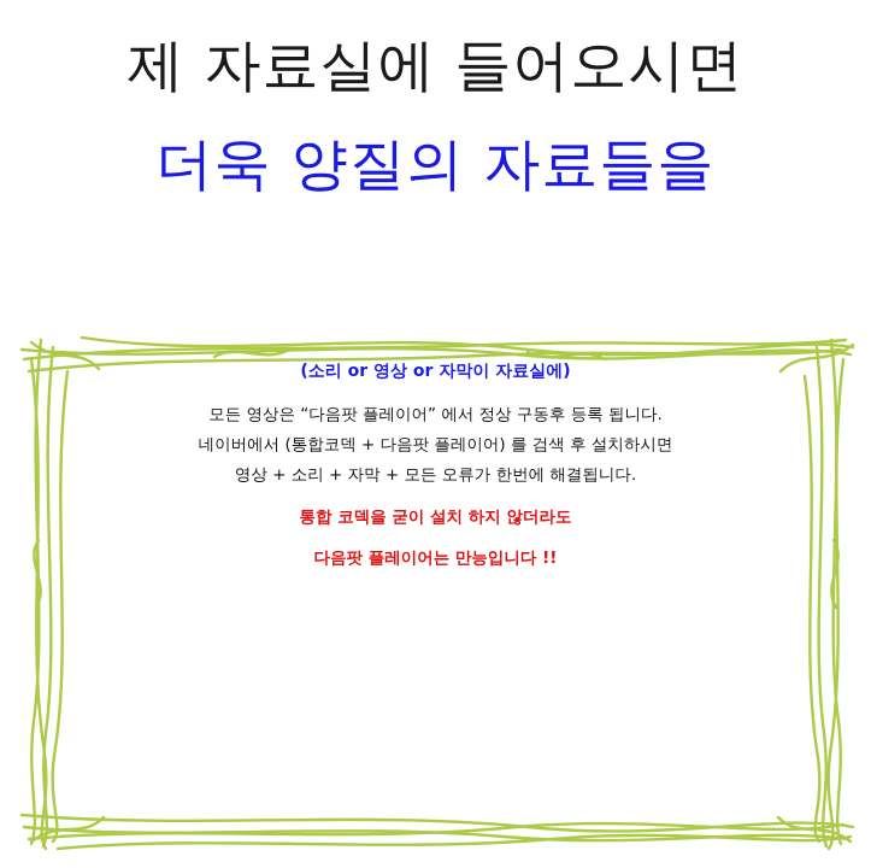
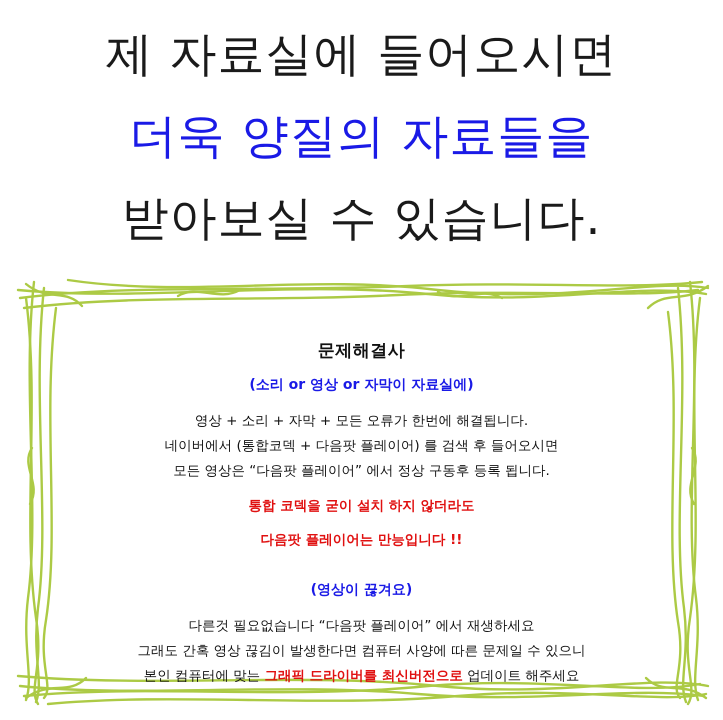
  제 자료실에 들어오시면
  더욱 양질의 자료들을
+ 받아보실 수 있습니다.
+ 문제해결사
  (소리 or 영상 or 자막이 자료실에)
- 모든 영상은 “다음팟 플레이어” 에서 정상 구동후 등록 됩니다.
+ 영상 + 소리 + 자막 + 모든 오류가 한번에 해결됩니다.
- 네이버에서 (통합코덱 + 다음팟 플레이어) 를 검색 후 설치하시면
+ 네이버에서 (통합코덱 + 다음팟 플레이어) 를 검색 후 들어오시면
- 영상 + 소리 + 자막 + 모든 오류가 한번에 해결됩니다.
+ 모든 영상은 “다음팟 플레이어” 에서 정상 구동후 등록 됩니다.
  통합 코덱을 굳이 설치 하지 않더라도
  다음팟 플레이어는 만능입니다 !!
+ (영상이 끊겨요)
+ 다른것 필요없습니다 “다음팟 플레이어” 에서 재생하세요
+ 그래도 간혹 영상 끊김이 발생한다면 컴퓨터 사양에 따른 문제일 수 있으니
+ 본인 컴퓨터에 맞는 그래픽 드라이버를 최신버전으로 업데이트 해주세요
